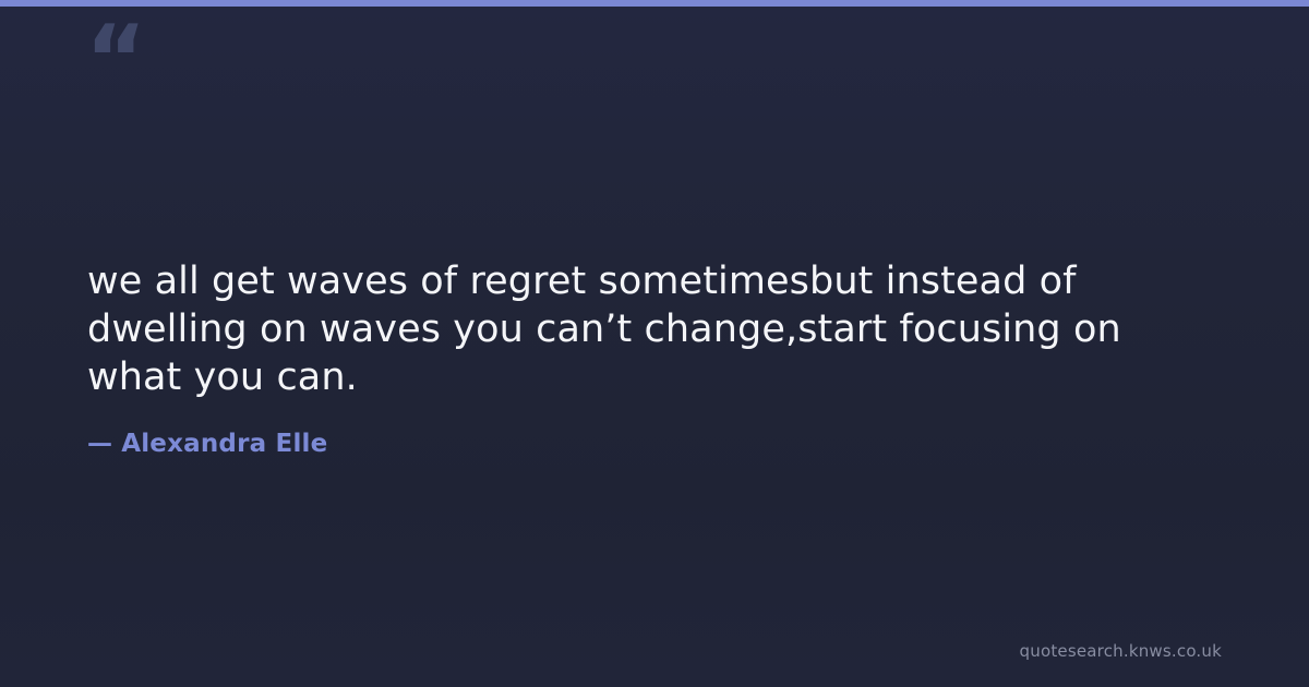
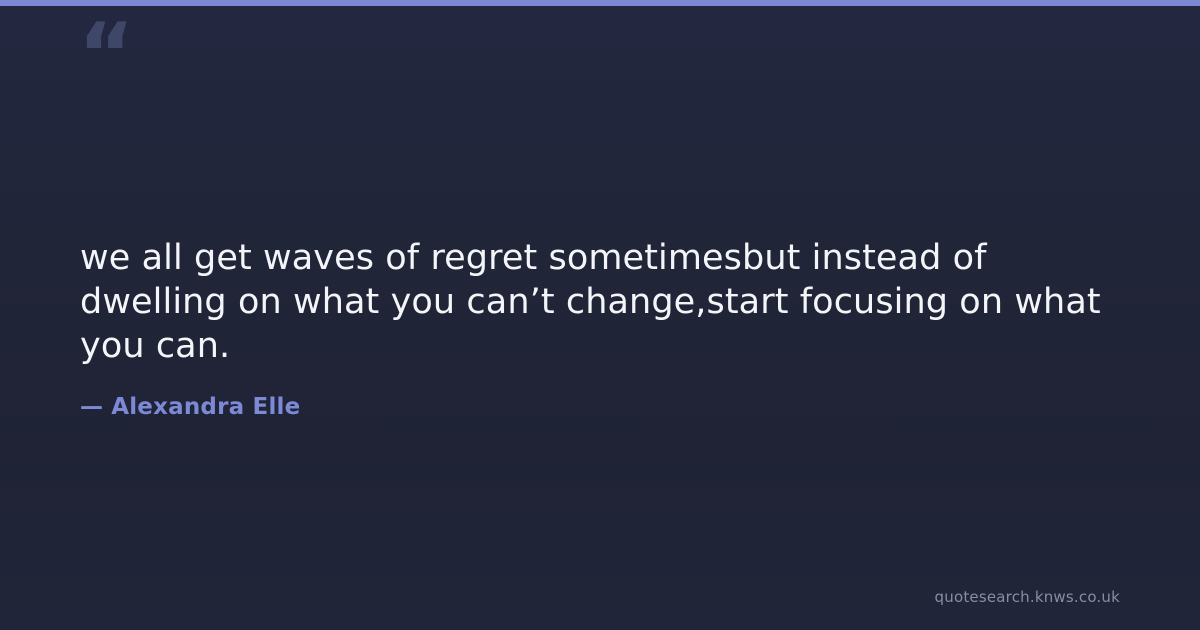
  “
- we all get waves of regret sometimesbut instead of dwelling on waves you can’t change,start focusing on what you can.
+ we all get waves of regret sometimesbut instead of dwelling on what you can’t change,start focusing on what you can.
  — Alexandra Elle
  quotesearch.knws.co.uk
